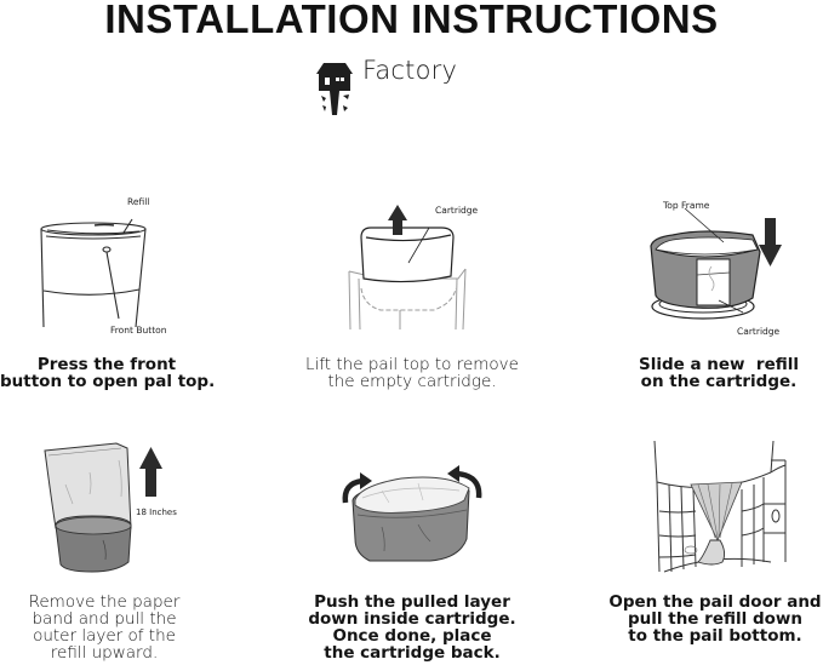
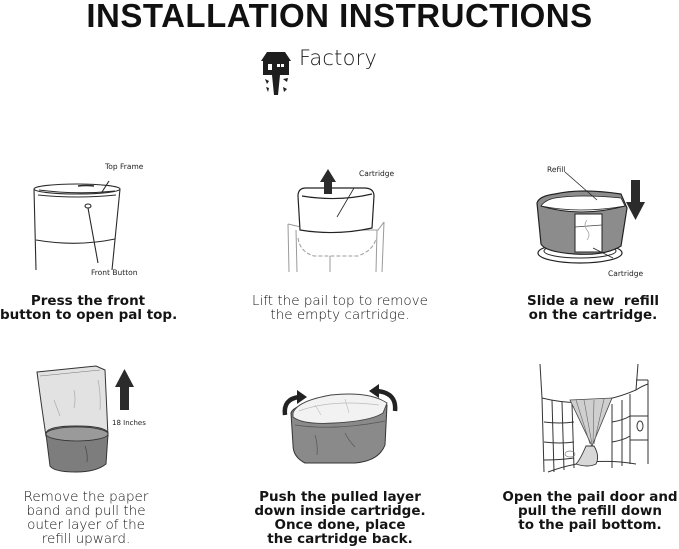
  INSTALLATION INSTRUCTIONS
  Factory
- Refill
+ Top Frame
  Front Button
  Press the front
  button to open pal top.
  Cartridge
  Lift the pail top to remove
  the empty cartridge.
- Top Frame
+ Refill
  Cartridge
  Slide a new refill
  on the cartridge.
  18 Inches
  Remove the paper
  band and pull the
  outer layer of the
  refill upward.
  Push the pulled layer
  down inside cartridge.
  Once done, place
  the cartridge back.
  Open the pail door and
  pull the refill down
  to the pail bottom.
